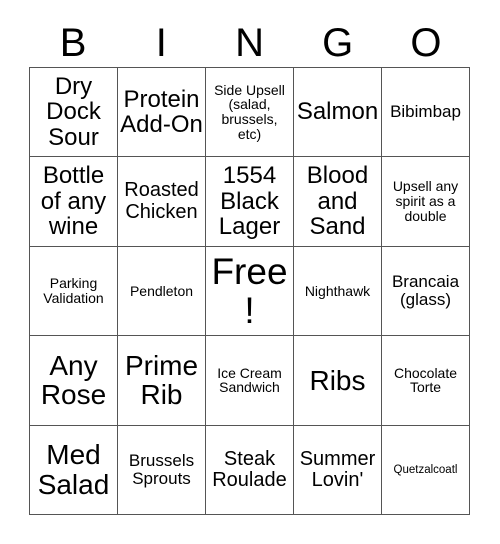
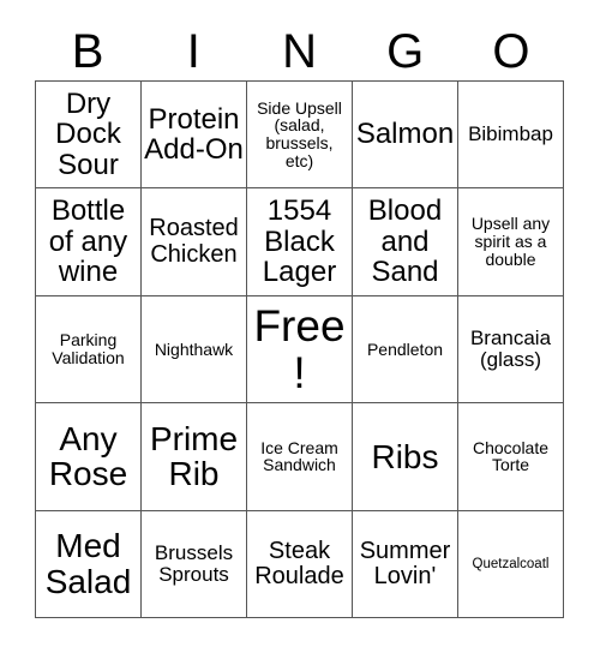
  B
  I
  N
  G
  O
  Dry Dock Sour
  Protein Add-On
  Side Upsell (salad, brussels, etc)
  Salmon
  Bibimbap
  Bottle of any wine
  Roasted Chicken
  1554 Black Lager
  Blood and Sand
  Upsell any spirit as a double
  Parking Validation
- Pendleton
+ Nighthawk
  Free!
- Nighthawk
+ Pendleton
  Brancaia (glass)
  Any Rose
  Prime Rib
  Ice Cream Sandwich
  Ribs
  Chocolate Torte
  Med Salad
  Brussels Sprouts
  Steak Roulade
  Summer Lovin'
  Quetzalcoatl
